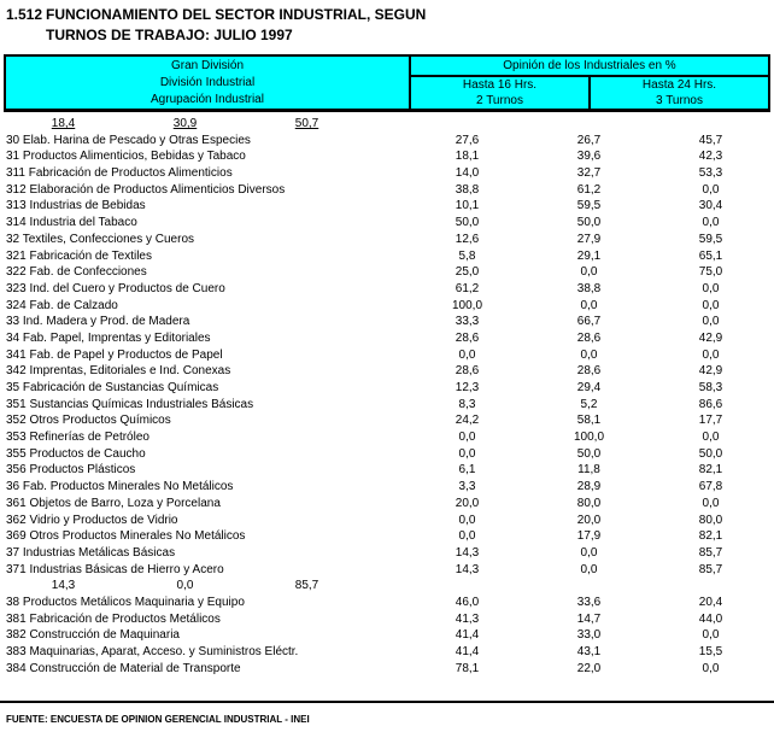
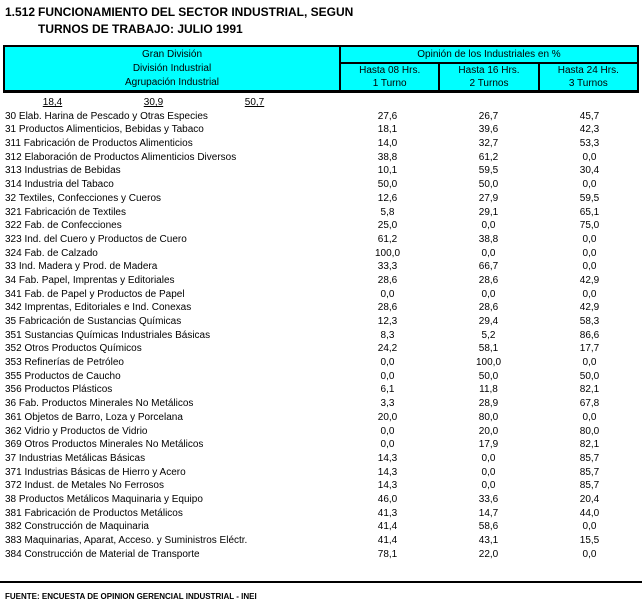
  1.512
  FUNCIONAMIENTO DEL SECTOR INDUSTRIAL, SEGUN
- TURNOS DE TRABAJO: JULIO 1997
+ TURNOS DE TRABAJO: JULIO 1991
  Gran División
  División Industrial
  Agrupación Industrial
  Opinión de los Industriales en %
+ Hasta 08 Hrs.
+ 1 Turno
  Hasta 16 Hrs.
  2 Turnos
  Hasta 24 Hrs.
  3 Turnos
  18,4
  30,9
  50,7
  30 Elab. Harina de Pescado y Otras Especies
  27,6
  26,7
  45,7
  31 Productos Alimenticios, Bebidas y Tabaco
  18,1
  39,6
  42,3
  311 Fabricación de Productos Alimenticios
  14,0
  32,7
  53,3
  312 Elaboración de Productos Alimenticios Diversos
  38,8
  61,2
  0,0
  313 Industrias de Bebidas
  10,1
  59,5
  30,4
  314 Industria del Tabaco
  50,0
  50,0
  0,0
  32 Textiles, Confecciones y Cueros
  12,6
  27,9
  59,5
  321 Fabricación de Textiles
  5,8
  29,1
  65,1
  322 Fab. de Confecciones
  25,0
  0,0
  75,0
  323 Ind. del Cuero y Productos de Cuero
  61,2
  38,8
  0,0
  324 Fab. de Calzado
  100,0
  0,0
  0,0
  33 Ind. Madera y Prod. de Madera
  33,3
  66,7
  0,0
  34 Fab. Papel, Imprentas y Editoriales
  28,6
  28,6
  42,9
  341 Fab. de Papel y Productos de Papel
  0,0
  0,0
  0,0
  342 Imprentas, Editoriales e Ind. Conexas
  28,6
  28,6
  42,9
  35 Fabricación de Sustancias Químicas
  12,3
  29,4
  58,3
  351 Sustancias Químicas Industriales Básicas
  8,3
  5,2
  86,6
  352 Otros Productos Químicos
  24,2
  58,1
  17,7
  353 Refinerías de Petróleo
  0,0
  100,0
  0,0
  355 Productos de Caucho
  0,0
  50,0
  50,0
  356 Productos Plásticos
  6,1
  11,8
  82,1
  36 Fab. Productos Minerales No Metálicos
  3,3
  28,9
  67,8
  361 Objetos de Barro, Loza y Porcelana
  20,0
  80,0
  0,0
  362 Vidrio y Productos de Vidrio
  0,0
  20,0
  80,0
  369 Otros Productos Minerales No Metálicos
  0,0
  17,9
  82,1
  37 Industrias Metálicas Básicas
  14,3
  0,0
  85,7
  371 Industrias Básicas de Hierro y Acero
  14,3
  0,0
  85,7
+ 372 Indust. de Metales No Ferrosos
  14,3
  0,0
  85,7
  38 Productos Metálicos Maquinaria y Equipo
  46,0
  33,6
  20,4
  381 Fabricación de Productos Metálicos
  41,3
  14,7
  44,0
  382 Construcción de Maquinaria
  41,4
- 33,0
+ 58,6
  0,0
  383 Maquinarias, Aparat, Acceso. y Suministros Eléctr.
  41,4
  43,1
  15,5
  384 Construcción de Material de Transporte
  78,1
  22,0
  0,0
  FUENTE: ENCUESTA DE OPINION GERENCIAL INDUSTRIAL - INEI
